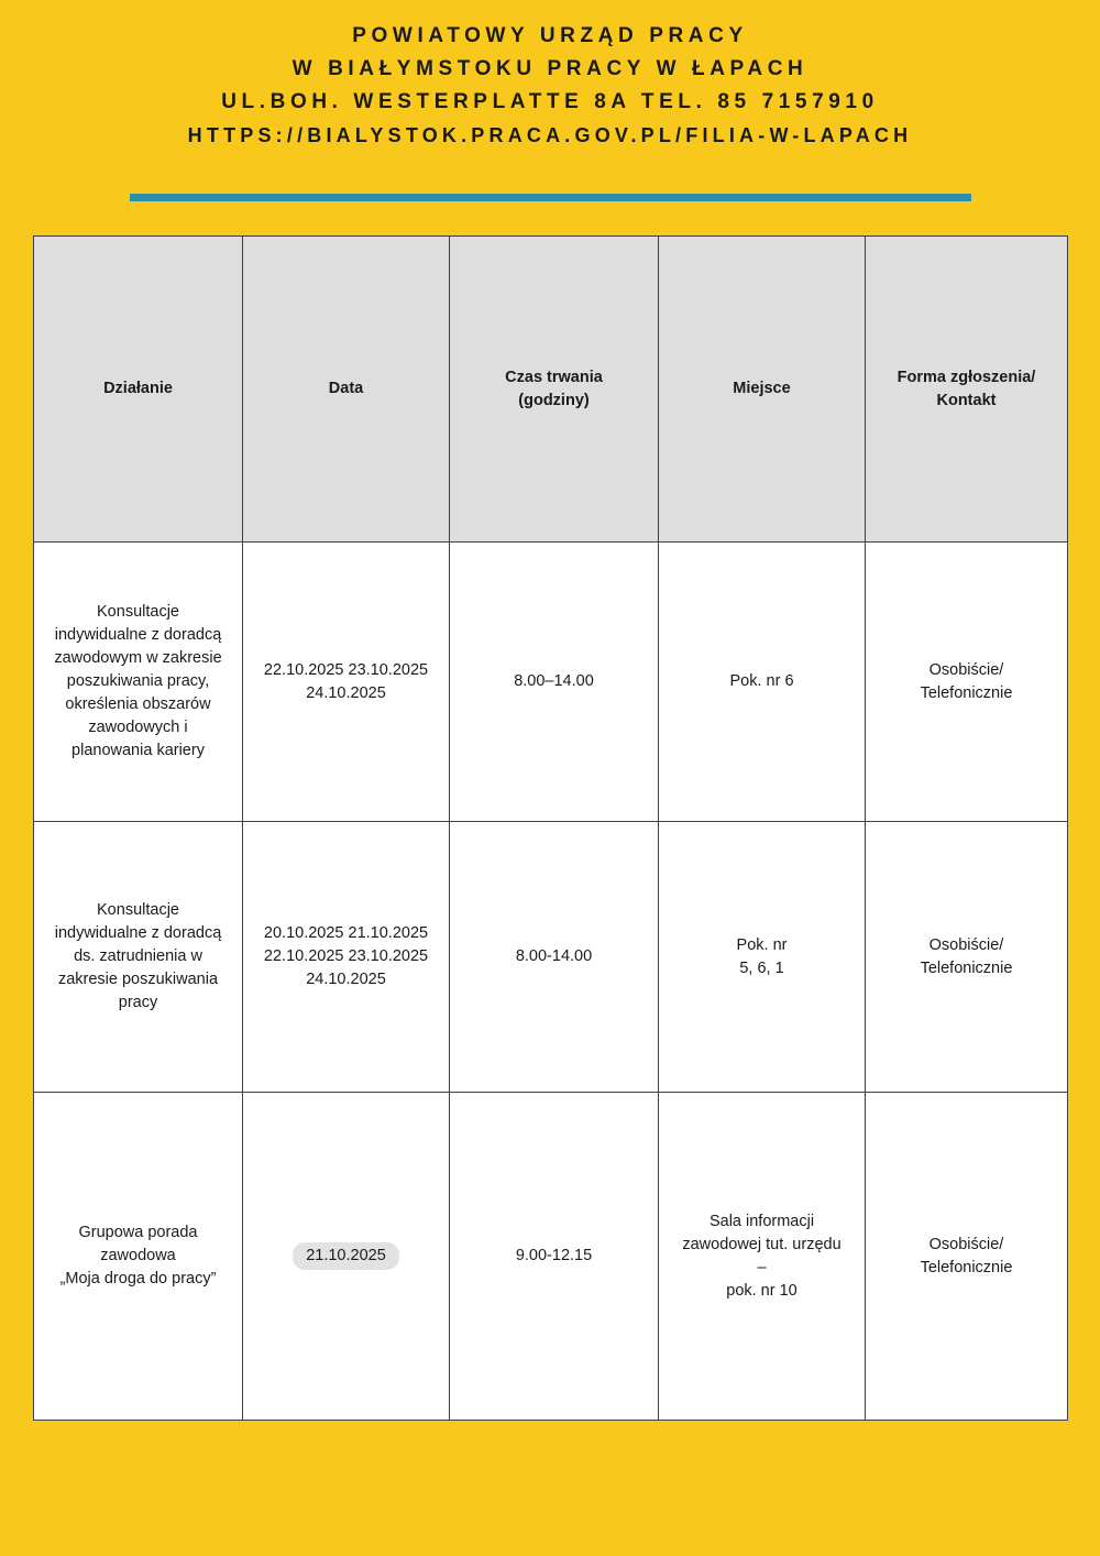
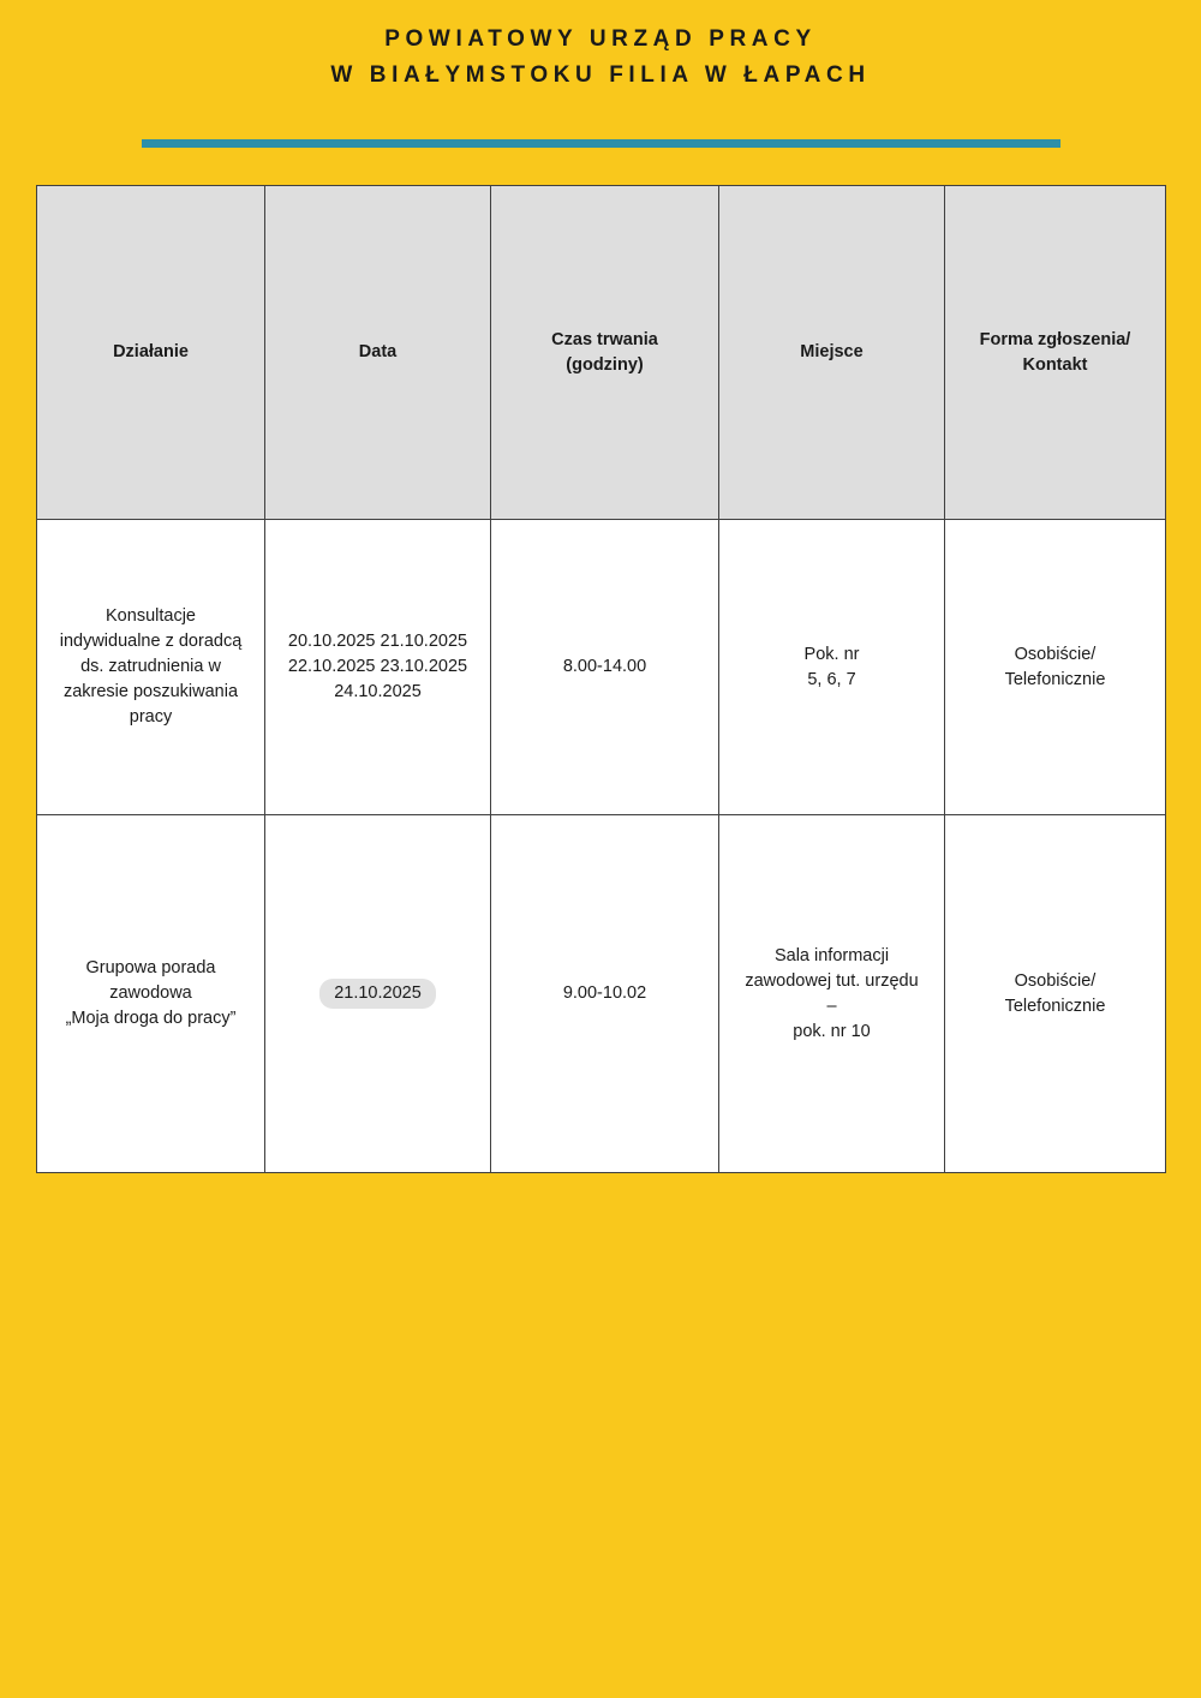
  POWIATOWY URZĄD PRACY
- W BIAŁYMSTOKU PRACY W ŁAPACH
+ W BIAŁYMSTOKU FILIA W ŁAPACH
- UL.BOH. WESTERPLATTE 8A TEL. 85 7157910
- HTTPS://BIALYSTOK.PRACA.GOV.PL/FILIA-W-LAPACH
  Działanie	Data	Czas trwania (godziny)	Miejsce	Forma zgłoszenia/ Kontakt
- Konsultacje indywidualne z doradcą zawodowym w zakresie poszukiwania pracy, określenia obszarów zawodowych i planowania kariery	22.10.2025 23.10.2025 24.10.2025	8.00–14.00	Pok. nr 6	Osobiście/ Telefonicznie
- Konsultacje indywidualne z doradcą ds. zatrudnienia w zakresie poszukiwania pracy	20.10.2025 21.10.2025 22.10.2025 23.10.2025 24.10.2025	8.00-14.00	Pok. nr 5, 6, 1	Osobiście/ Telefonicznie
+ Konsultacje indywidualne z doradcą ds. zatrudnienia w zakresie poszukiwania pracy	20.10.2025 21.10.2025 22.10.2025 23.10.2025 24.10.2025	8.00-14.00	Pok. nr 5, 6, 7	Osobiście/ Telefonicznie
- Grupowa porada zawodowa „Moja droga do pracy”	21.10.2025	9.00-12.15	Sala informacji zawodowej tut. urzędu – pok. nr 10	Osobiście/ Telefonicznie
+ Grupowa porada zawodowa „Moja droga do pracy”	21.10.2025	9.00-10.02	Sala informacji zawodowej tut. urzędu – pok. nr 10	Osobiście/ Telefonicznie
